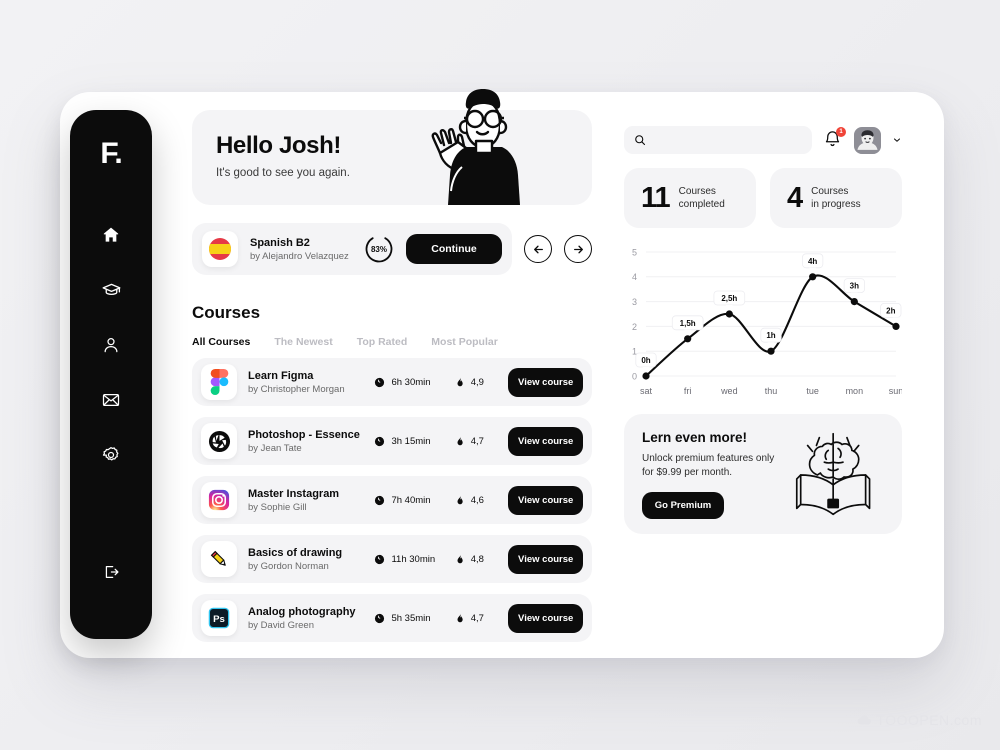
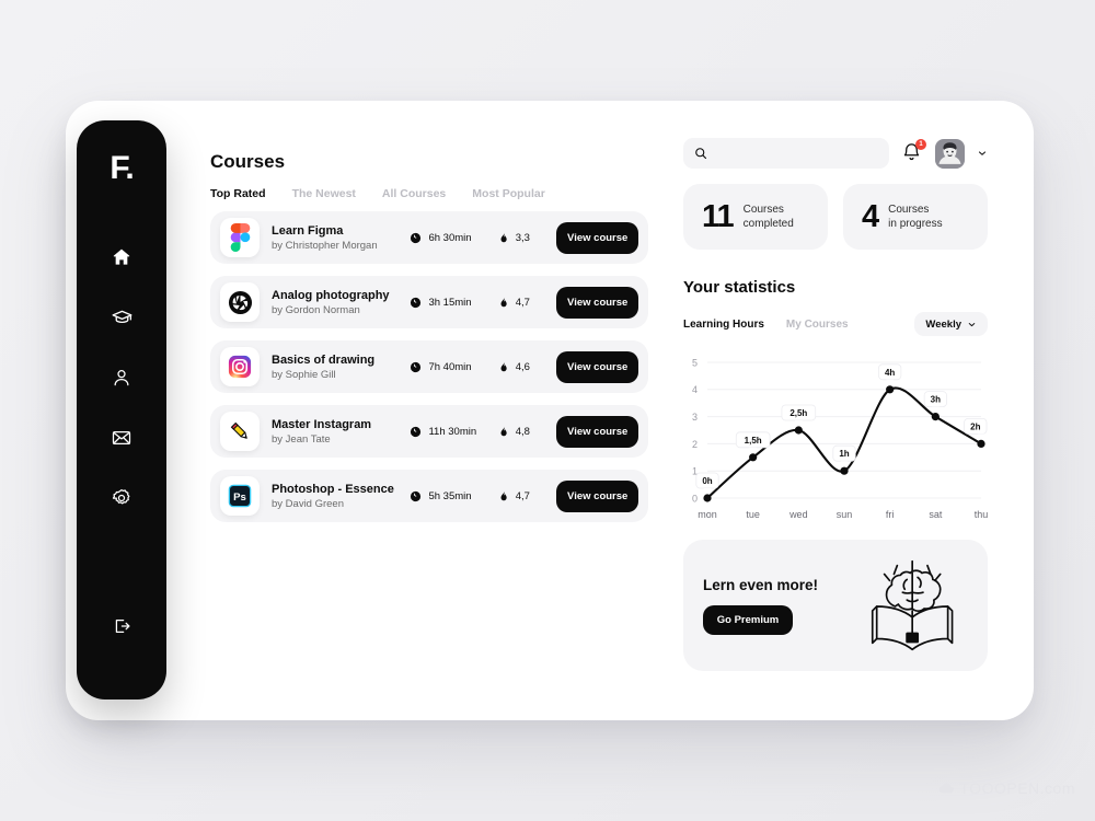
  F.
- Hello Josh!
- It's good to see you again.
- Spanish B2
- by Alejandro Velazquez
- 83%
- Continue
  Courses
- All Courses
+ Top Rated
  The Newest
- Top Rated
+ All Courses
  Most Popular
  Learn Figma
  by Christopher Morgan
  6h 30min
- 4,9
+ 3,3
  View course
- Photoshop - Essence
+ Analog photography
- by Jean Tate
+ by Gordon Norman
  3h 15min
  4,7
  View course
- Master Instagram
+ Basics of drawing
  by Sophie Gill
  7h 40min
  4,6
  View course
- Basics of drawing
+ Master Instagram
- by Gordon Norman
+ by Jean Tate
  11h 30min
  4,8
  View course
  Ps
- Analog photography
+ Photoshop - Essence
  by David Green
  5h 35min
  4,7
  View course
  11
  Courses
  completed
  4
  Courses
  in progress
+ Your statistics
+ Learning Hours
+ My Courses
+ Weekly
  0
  1
  2
  3
  4
  5
  0h
  1,5h
  2,5h
  1h
  4h
  3h
  2h
- sat
+ mon
- fri
+ tue
  wed
- thu
+ sun
- tue
+ fri
- mon
+ sat
- sun
+ thu
  Lern even more!
- Unlock premium features only for $9.99 per month.
  Go Premium
